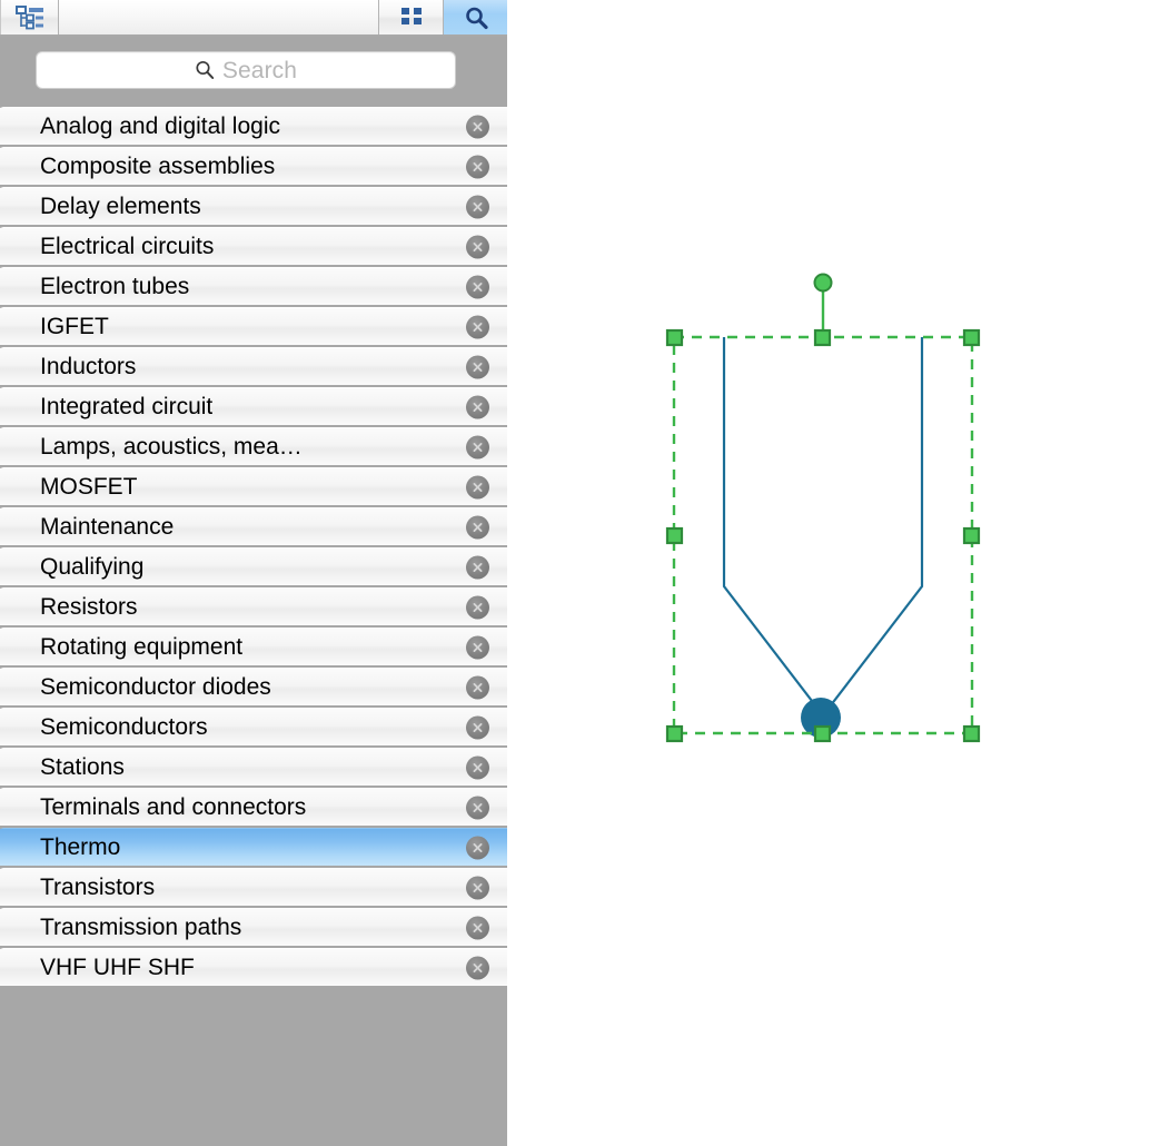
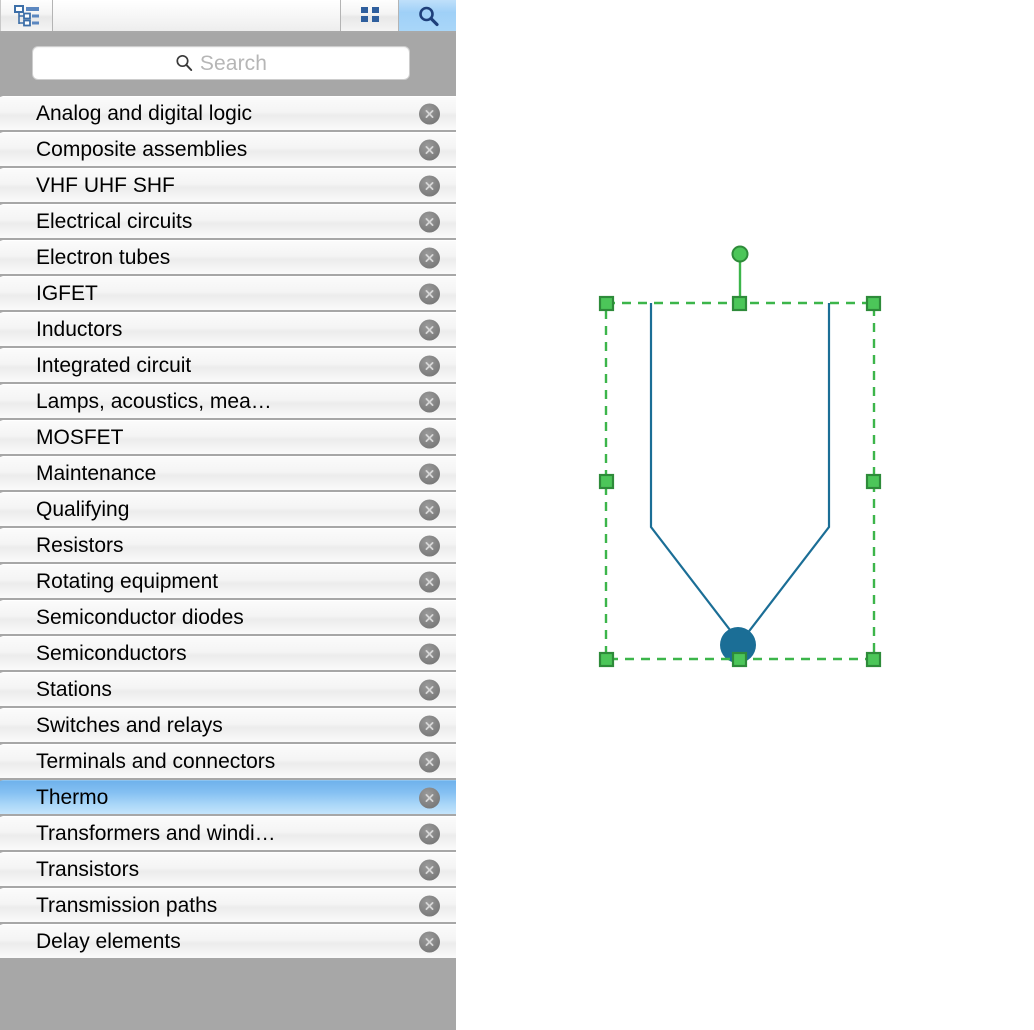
  Search
  Analog and digital logic
  Composite assemblies
- Delay elements
+ VHF UHF SHF
  Electrical circuits
  Electron tubes
  IGFET
  Inductors
  Integrated circuit
  Lamps, acoustics, mea…
  MOSFET
  Maintenance
  Qualifying
  Resistors
  Rotating equipment
  Semiconductor diodes
  Semiconductors
  Stations
+ Switches and relays
  Terminals and connectors
  Thermo
+ Transformers and windi…
  Transistors
  Transmission paths
- VHF UHF SHF
+ Delay elements
